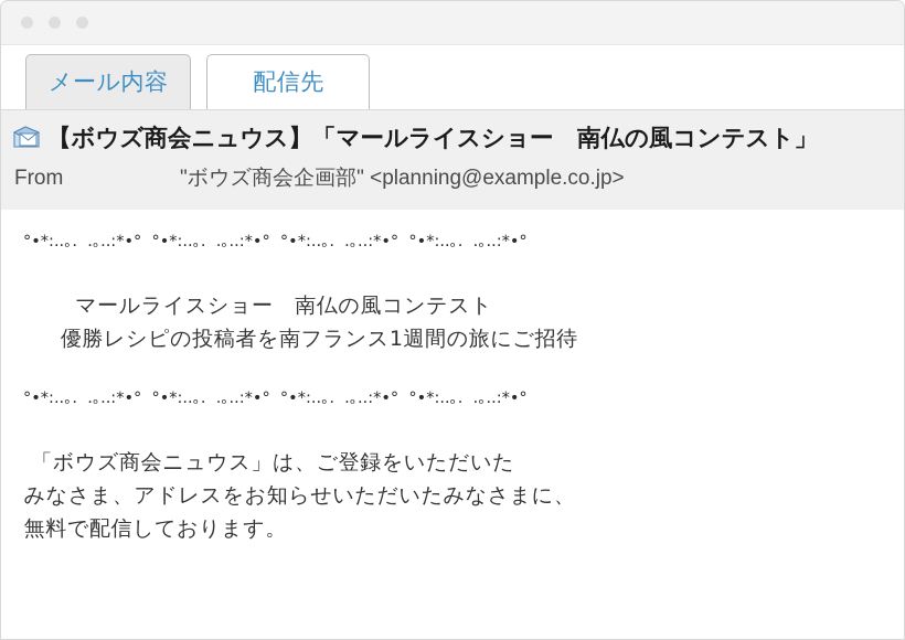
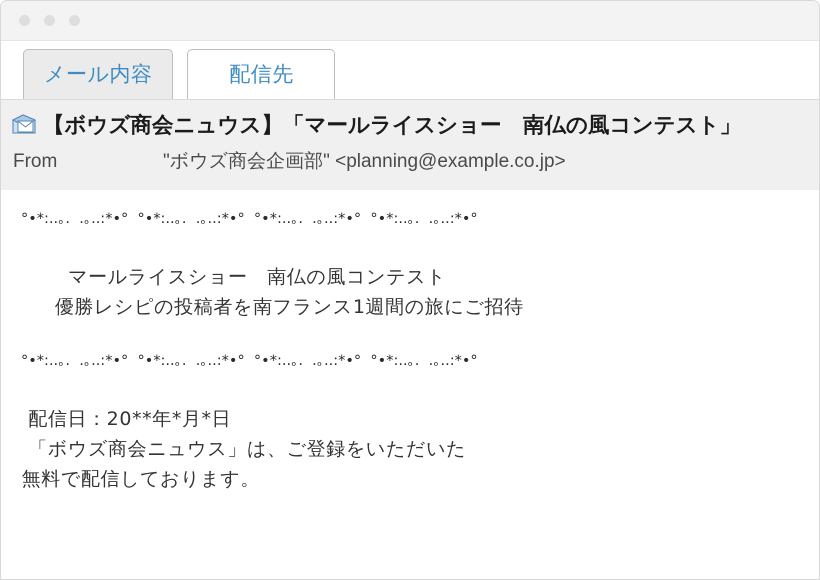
  メール内容
  配信先
  【ボウズ商会ニュウス】「マールライスショー 南仏の風コンテスト」
  From
  "ボウズ商会企画部" <planning@example.co.jp>
  °•*:..｡. .｡..:*•° °•*:..｡. .｡..:*•° °•*:..｡. .｡..:*•° °•*:..｡. .｡..:*•°
  マールライスショー 南仏の風コンテスト
  優勝レシピの投稿者を南フランス1週間の旅にご招待
  °•*:..｡. .｡..:*•° °•*:..｡. .｡..:*•° °•*:..｡. .｡..:*•° °•*:..｡. .｡..:*•°
+ 配信日：20**年*月*日
  「ボウズ商会ニュウス」は、ご登録をいただいた
- みなさま、アドレスをお知らせいただいたみなさまに、
  無料で配信しております。
